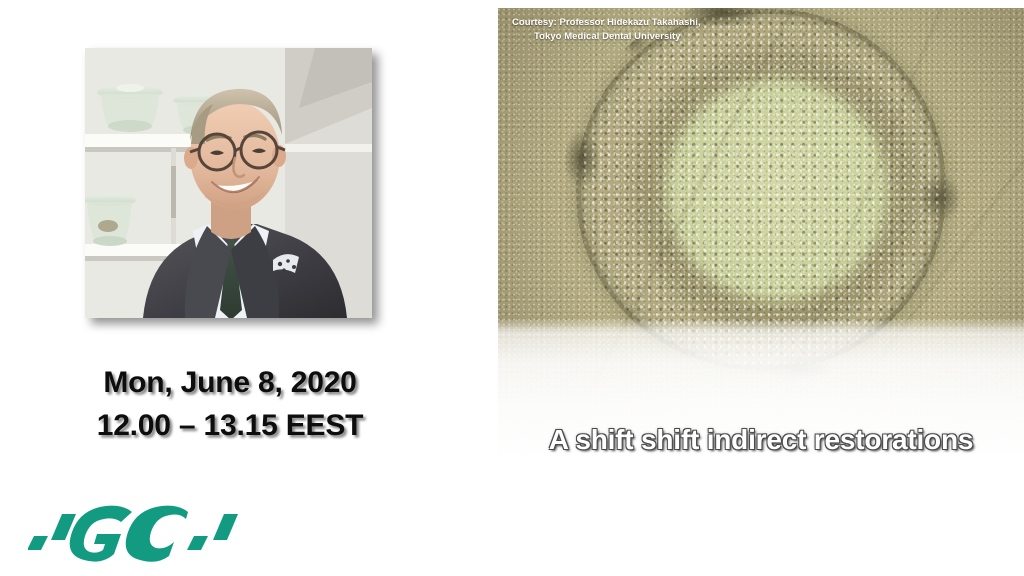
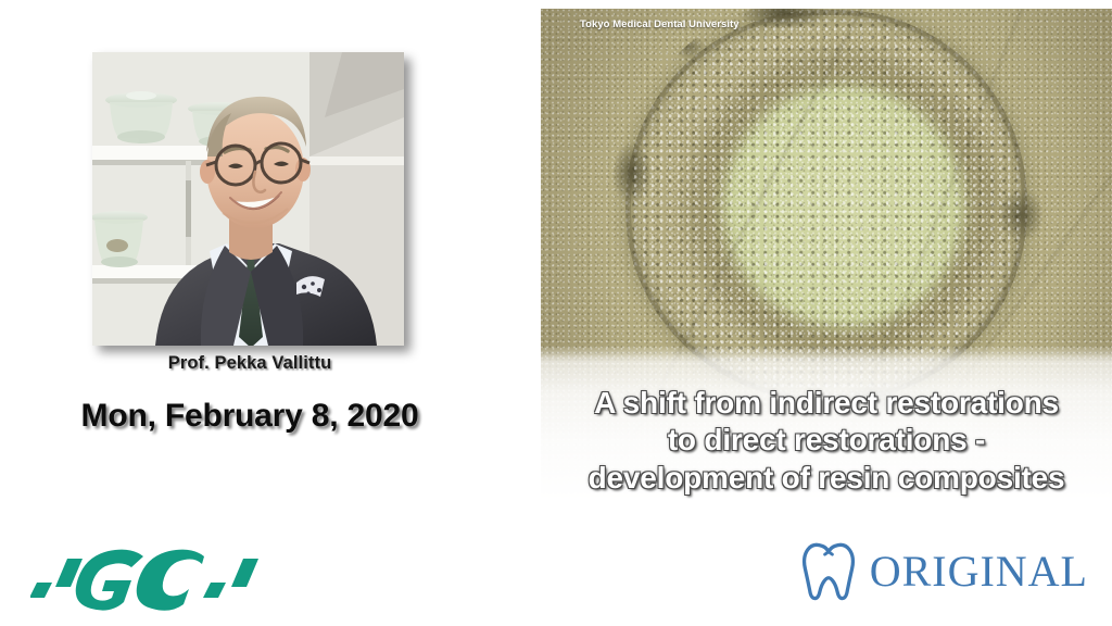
+ Prof. Pekka Vallittu
- Mon, June 8, 2020
+ Mon, February 8, 2020
- 12.00 – 13.15 EEST
- Courtesy: Professor Hidekazu Takahashi,
  Tokyo Medical Dental University
- A shift shift indirect restorations
+ A shift from indirect restorations
+ to direct restorations -
+ development of resin composites
+ ORIGINAL
